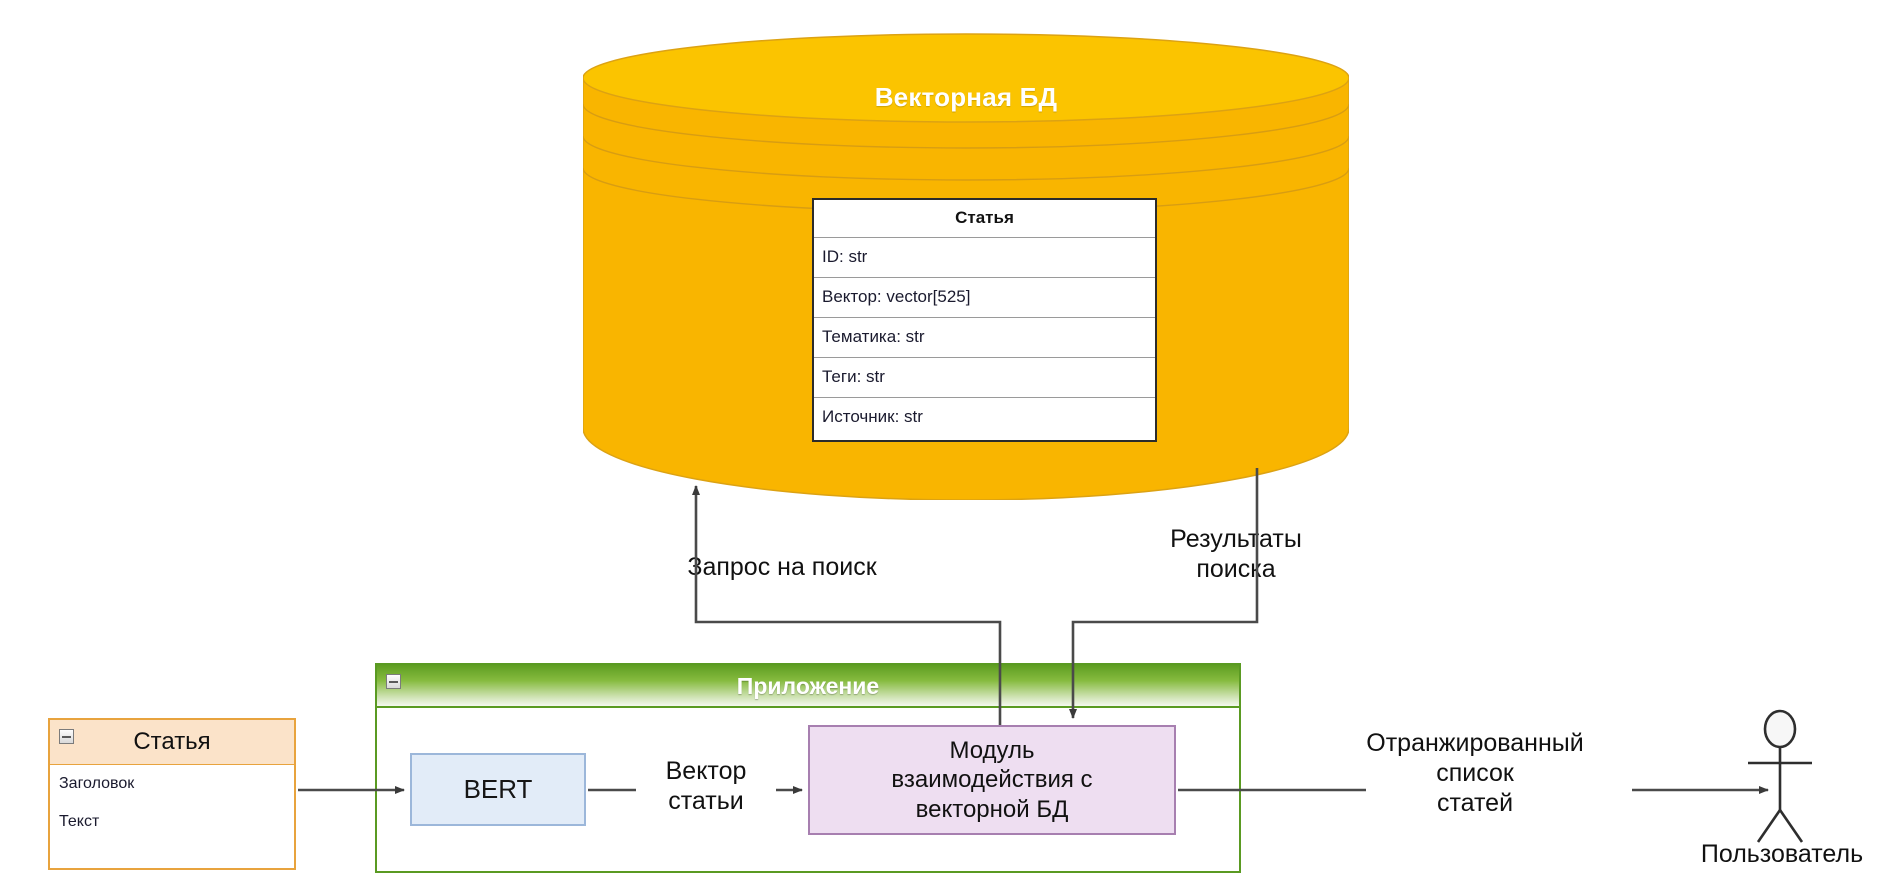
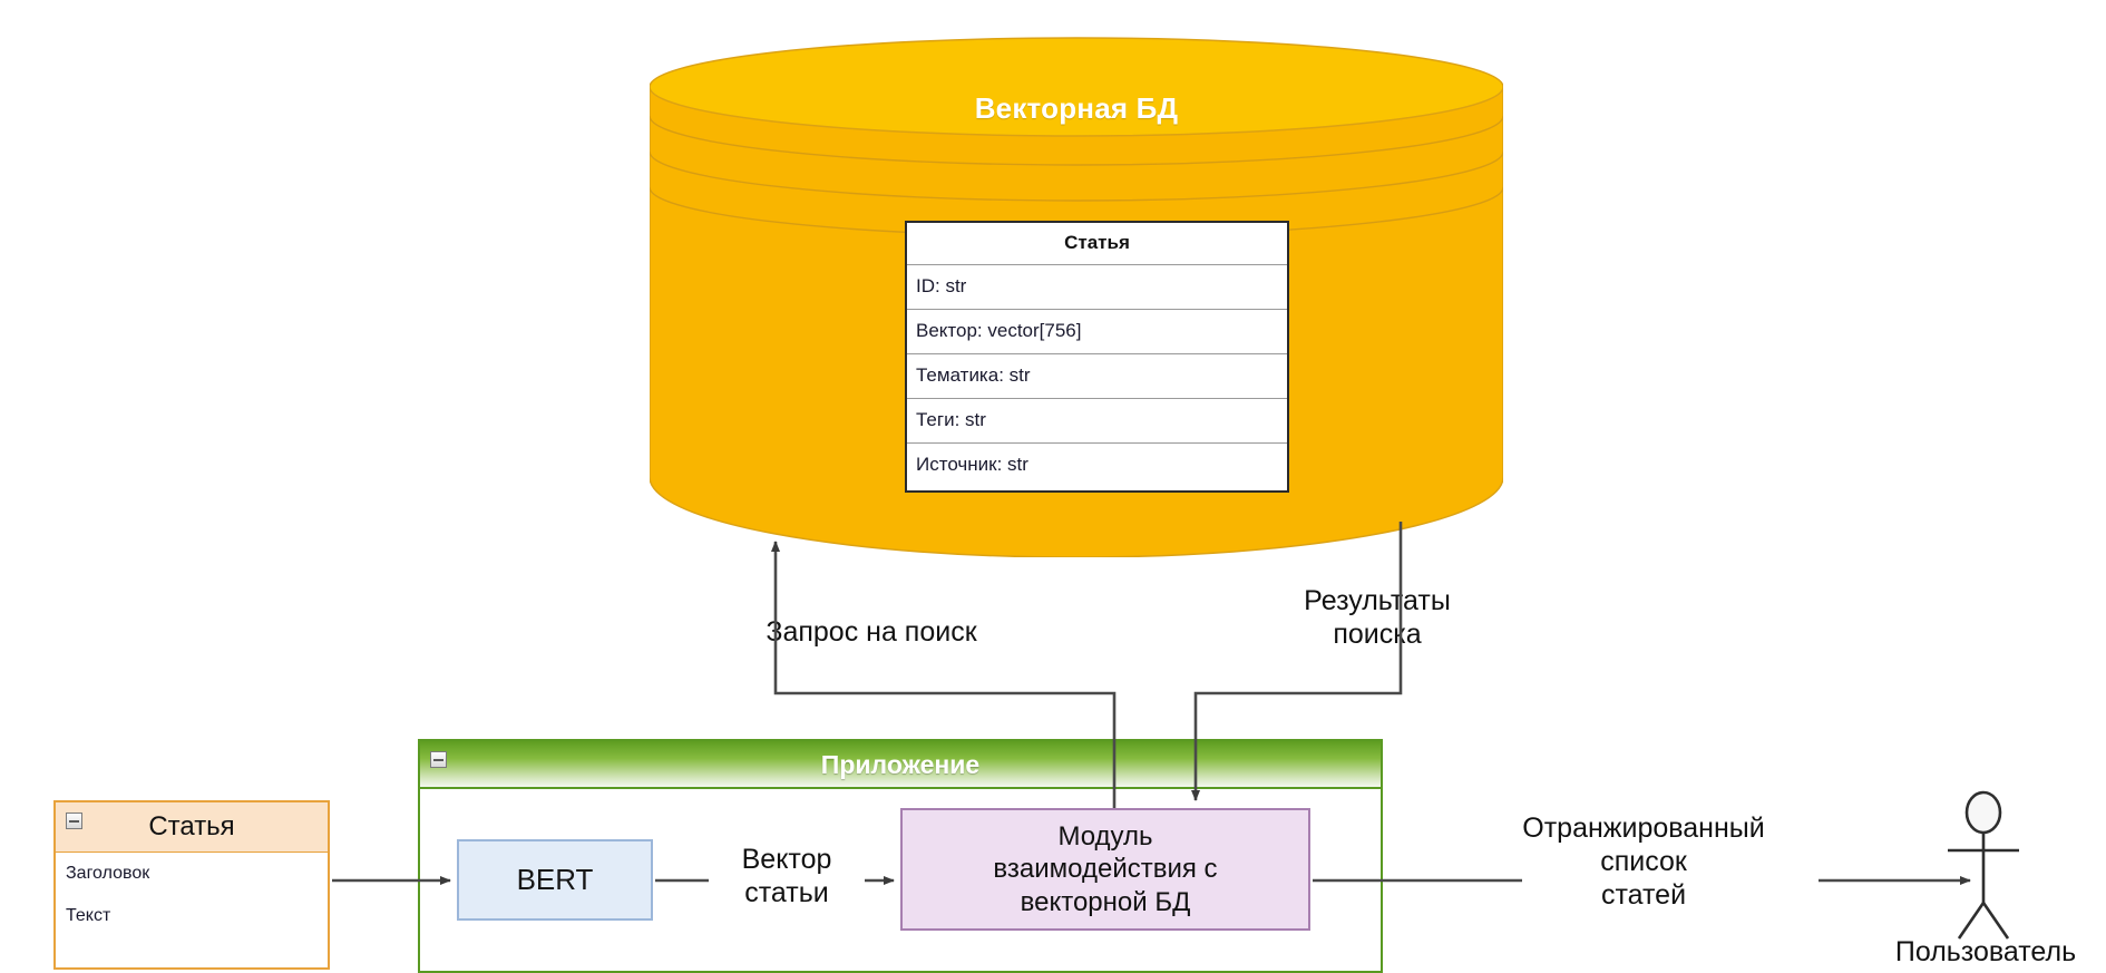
  Векторная БД
  Статья
  ID: str
- Вектор: vector[525]
+ Вектор: vector[756]
  Тематика: str
  Теги: str
  Источник: str
  Приложение
  BERT
  Модуль
  взаимодействия с
  векторной БД
  Статья
  Заголовок
  Текст
  апрос на поиск
  Результаты
  поиса
  Вектор
  статьи
  Отранжированный
  список
  статей
  Пользователь
